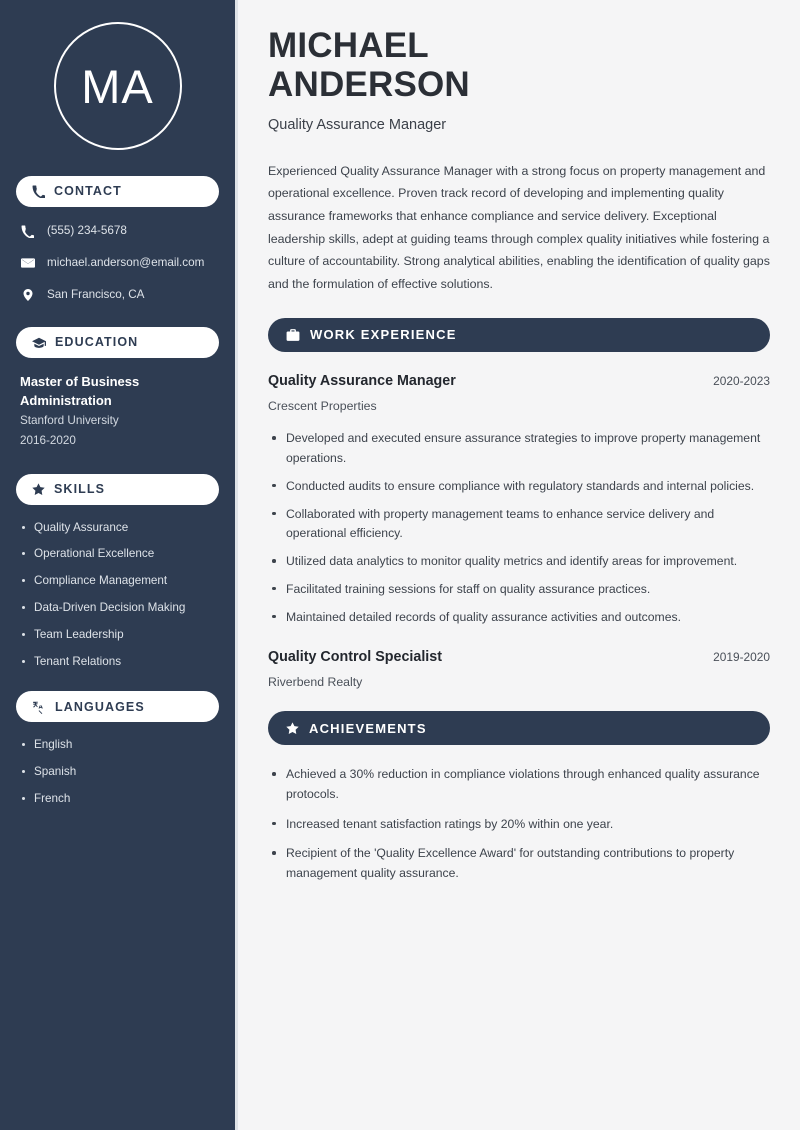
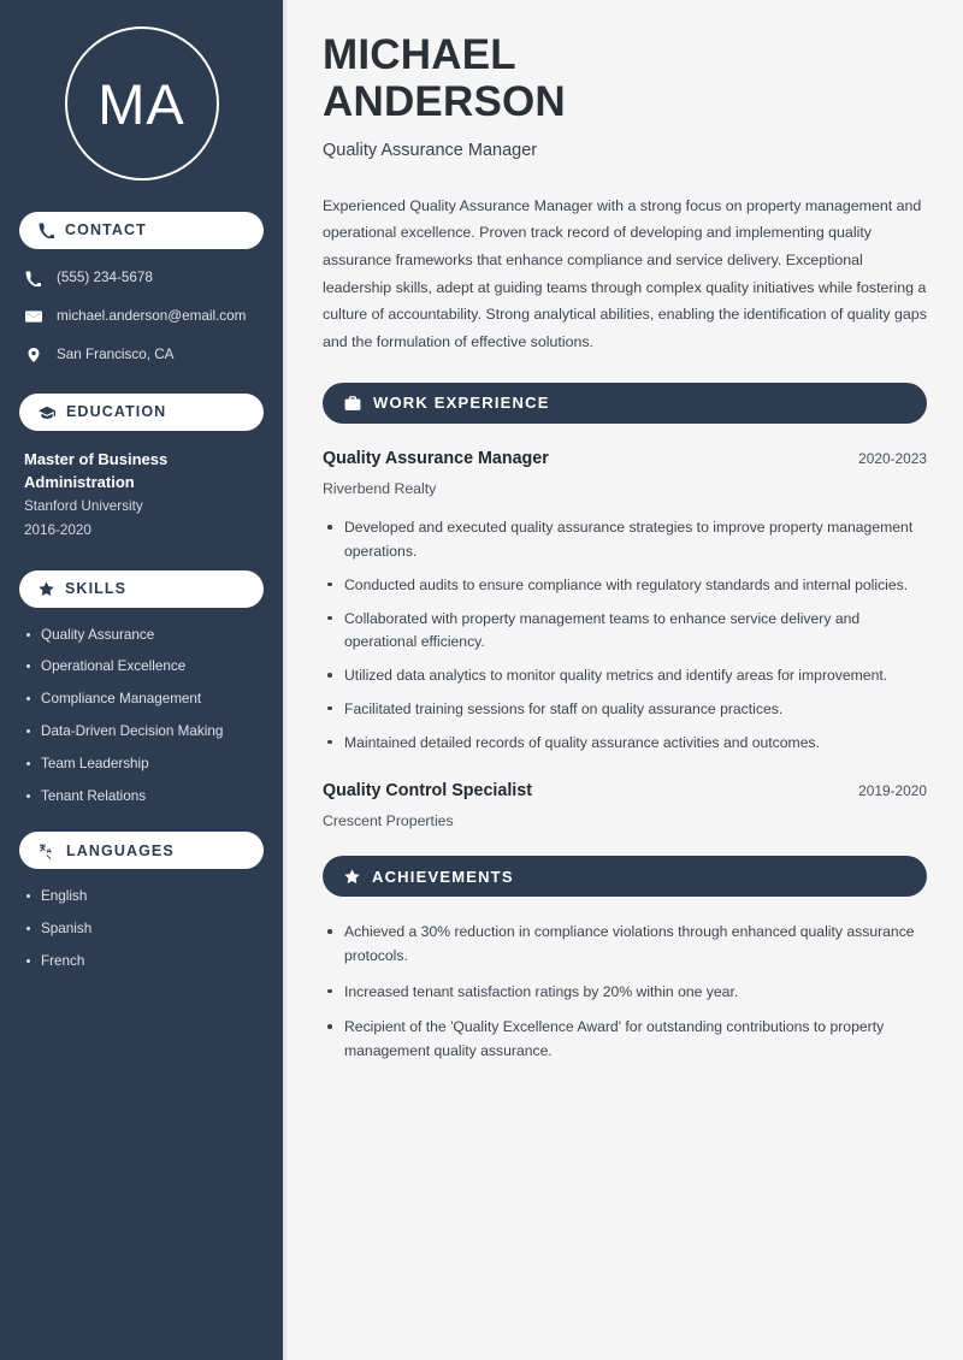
  MA
  CONTACT
  (555) 234-5678
  michael.anderson@email.com
  San Francisco, CA
  EDUCATION
  Master of Business Administration
  Stanford University
  2016-2020
  SKILLS
  Quality Assurance
  Operational Excellence
  Compliance Management
  Data-Driven Decision Making
  Team Leadership
  Tenant Relations
  LANGUAGES
  English
  Spanish
  French
  MICHAEL
  ANDERSON
  Quality Assurance Manager
  Experienced Quality Assurance Manager with a strong focus on property management and operational excellence. Proven track record of developing and implementing quality assurance frameworks that enhance compliance and service delivery. Exceptional leadership skills, adept at guiding teams through complex quality initiatives while fostering a culture of accountability. Strong analytical abilities, enabling the identification of quality gaps and the formulation of effective solutions.
  WORK EXPERIENCE
  Quality Assurance Manager
  2020-2023
- Crescent Properties
+ Riverbend Realty
- Developed and executed ensure assurance strategies to improve property management operations.
+ Developed and executed quality assurance strategies to improve property management operations.
  Conducted audits to ensure compliance with regulatory standards and internal policies.
  Collaborated with property management teams to enhance service delivery and operational efficiency.
  Utilized data analytics to monitor quality metrics and identify areas for improvement.
  Facilitated training sessions for staff on quality assurance practices.
  Maintained detailed records of quality assurance activities and outcomes.
  Quality Control Specialist
  2019-2020
- Riverbend Realty
+ Crescent Properties
  ACHIEVEMENTS
  Achieved a 30% reduction in compliance violations through enhanced quality assurance protocols.
  Increased tenant satisfaction ratings by 20% within one year.
  Recipient of the 'Quality Excellence Award' for outstanding contributions to property management quality assurance.
